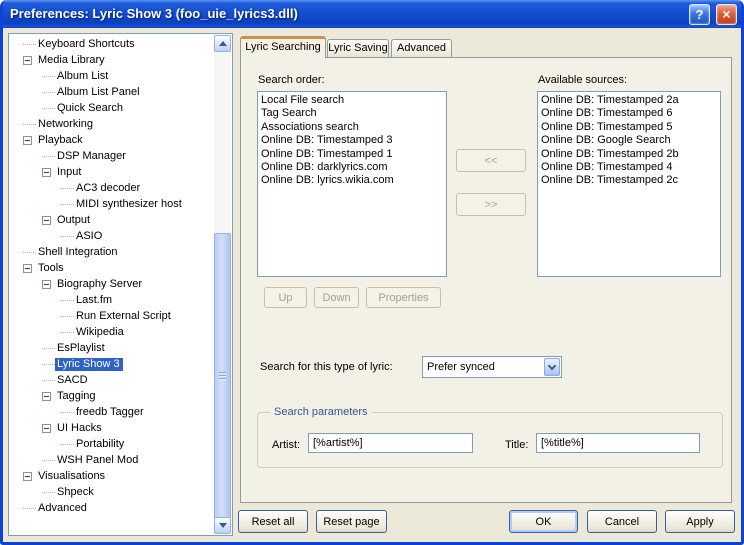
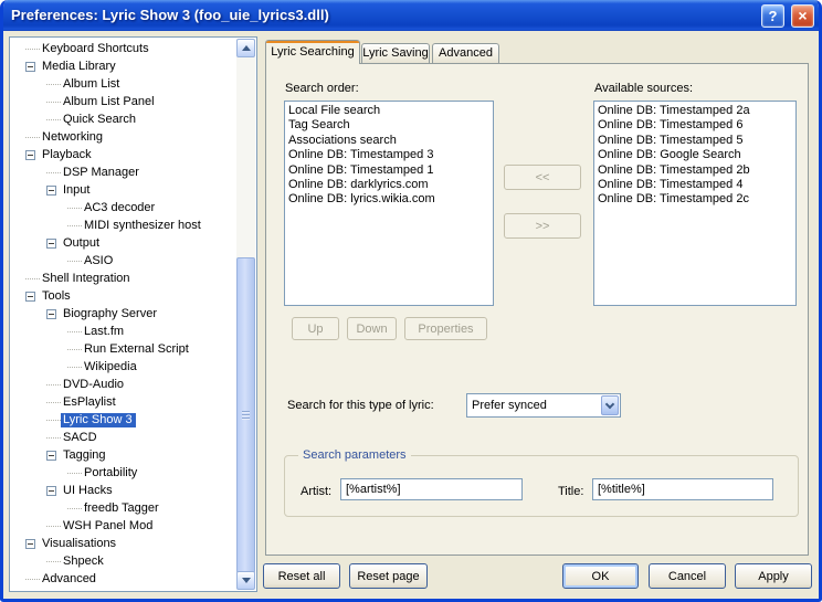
  Preferences: Lyric Show 3 (foo_uie_lyrics3.dll)
  ?
  ×
  Keyboard Shortcuts
  Media Library
  Album List
  Album List Panel
  Quick Search
  Networking
  Playback
  DSP Manager
  Input
  AC3 decoder
  MIDI synthesizer host
  Output
  ASIO
  Shell Integration
  Tools
  Biography Server
  Last.fm
  Run External Script
  Wikipedia
+ DVD-Audio
  EsPlaylist
  Lyric Show 3
  SACD
  Tagging
- freedb Tagger
+ Portability
  UI Hacks
- Portability
+ freedb Tagger
  WSH Panel Mod
  Visualisations
  Shpeck
  Advanced
  Lyric Searching
  Lyric Saving
  Advanced
  Search order:
  Available sources:
  Local File search
  Tag Search
  Associations search
  Online DB: Timestamped 3
  Online DB: Timestamped 1
  Online DB: darklyrics.com
  Online DB: lyrics.wikia.com
  Online DB: Timestamped 2a
  Online DB: Timestamped 6
  Online DB: Timestamped 5
  Online DB: Google Search
  Online DB: Timestamped 2b
  Online DB: Timestamped 4
  Online DB: Timestamped 2c
  <<
  >>
  Up
  Down
  Properties
  Search for this type of lyric:
  Prefer synced
  Search parameters
  Artist:
  [%artist%]
  Title:
  [%title%]
  Reset all
  Reset page
  OK
  Cancel
  Apply
